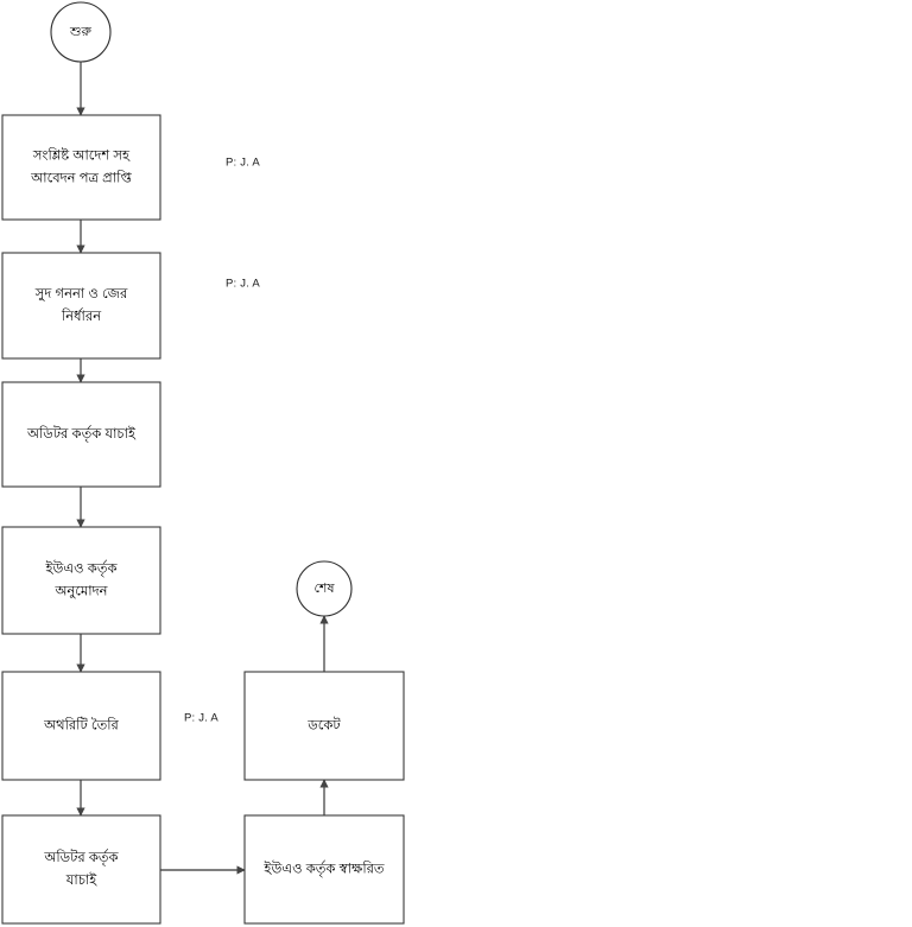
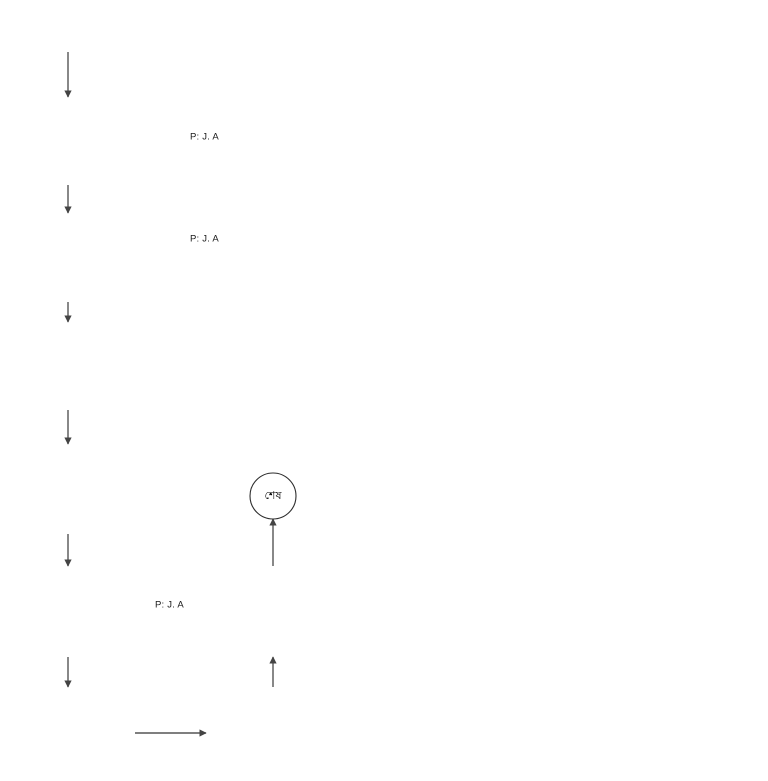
- শুরু
- সংশ্লিষ্ট আদেশ সহ
- আবেদন পত্র প্রাপ্তি
- সুদ গননা ও জের
- নির্ধারন
- অডিটর কর্তৃক যাচাই
- ইউএও কর্তৃক
- অনুমোদন
- অথরিটি তৈরি
- অডিটর কর্তৃক
- যাচাই
- ইউএও কর্তৃক স্বাক্ষরিত
- ডকেট
  শেষ
  P: J. A
  P: J. A
  P: J. A
